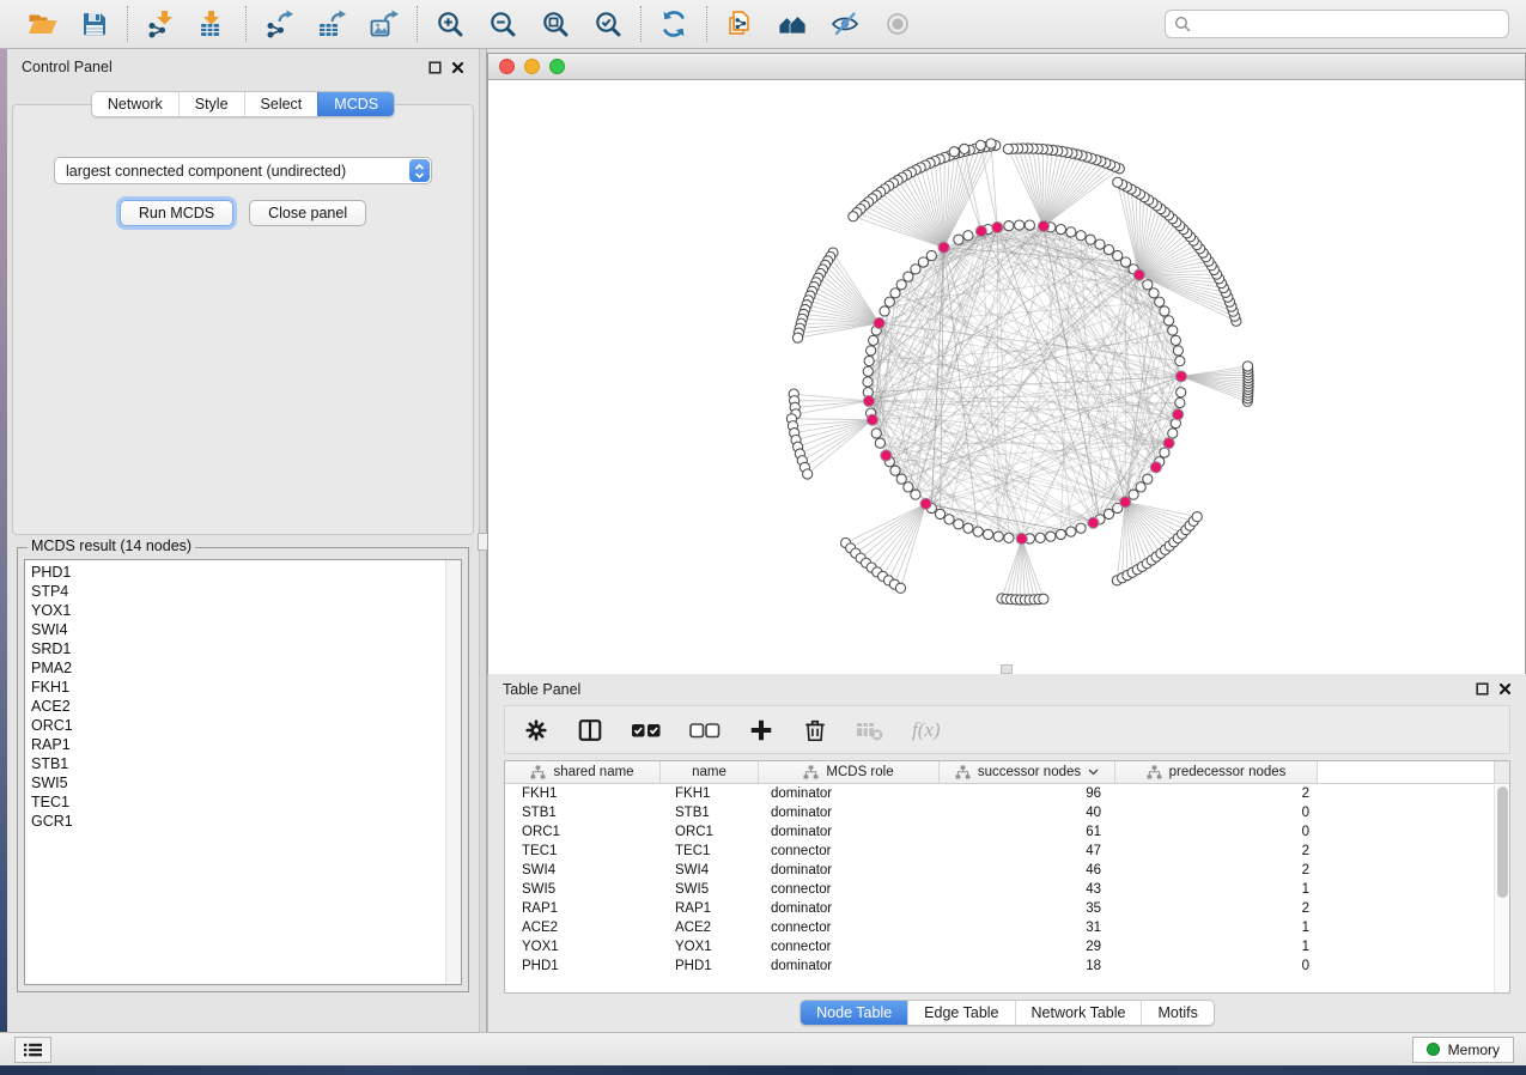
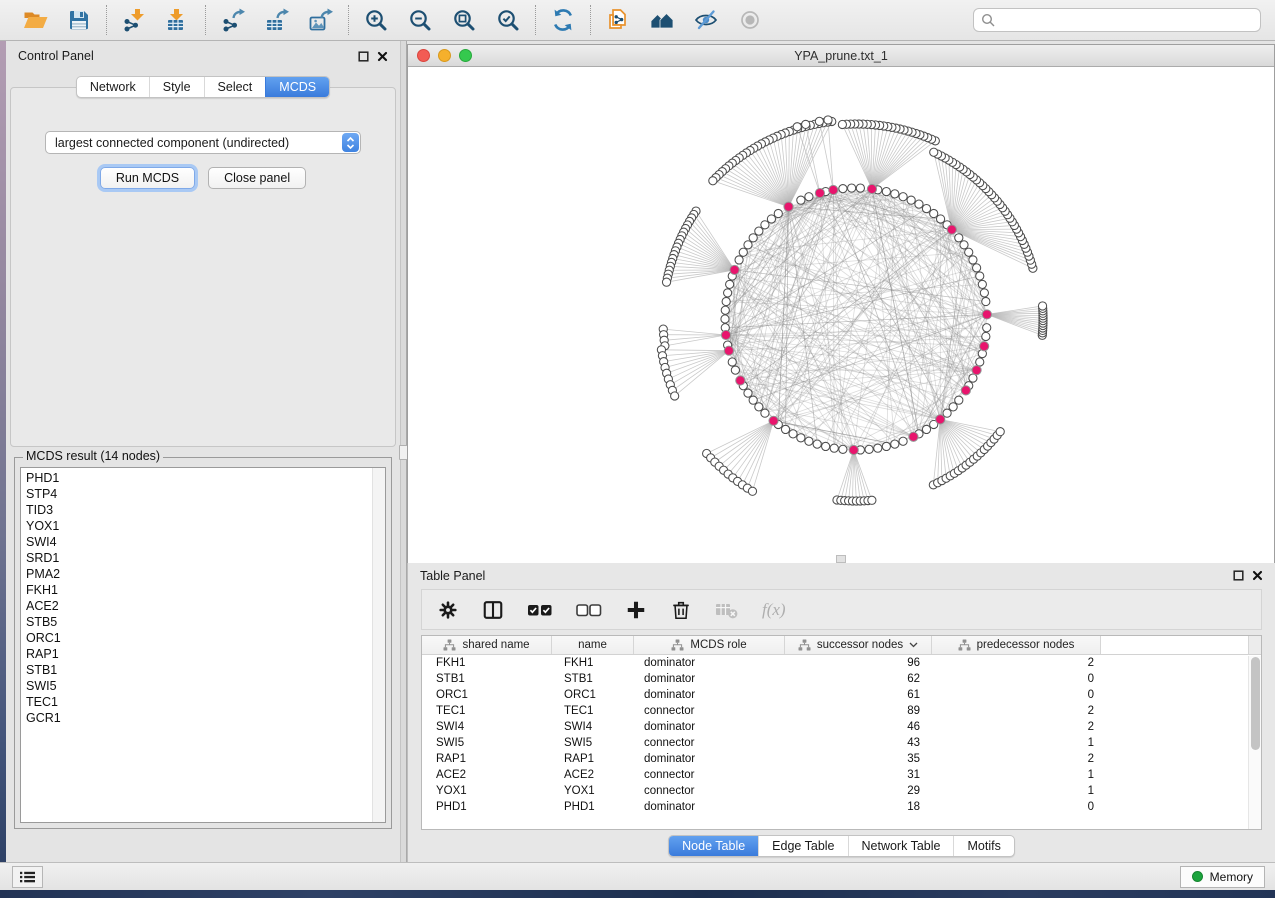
  Control Panel
  Network
  Style
  Select
  MCDS
  largest connected component (undirected)
  Run MCDS
  Close panel
  MCDS result (14 nodes)
  PHD1
  STP4
+ TID3
  YOX1
  SWI4
  SRD1
  PMA2
  FKH1
  ACE2
+ STB5
  ORC1
  RAP1
  STB1
  SWI5
  TEC1
  GCR1
+ YPA_prune.txt_1
  Table Panel
  f(x)
  shared name
  name
  MCDS role
  successor nodes
  predecessor nodes
  FKH1
  FKH1
  dominator
  96
  2
  STB1
  STB1
  dominator
- 40
+ 62
  0
  ORC1
  ORC1
  dominator
  61
  0
  TEC1
  TEC1
  connector
- 47
+ 89
  2
  SWI4
  SWI4
  dominator
  46
  2
  SWI5
  SWI5
  connector
  43
  1
  RAP1
  RAP1
  dominator
  35
  2
  ACE2
  ACE2
  connector
  31
  1
  YOX1
  YOX1
  connector
  29
  1
  PHD1
  PHD1
  dominator
  18
  0
  Node Table
  Edge Table
  Network Table
  Motifs
  Memory
